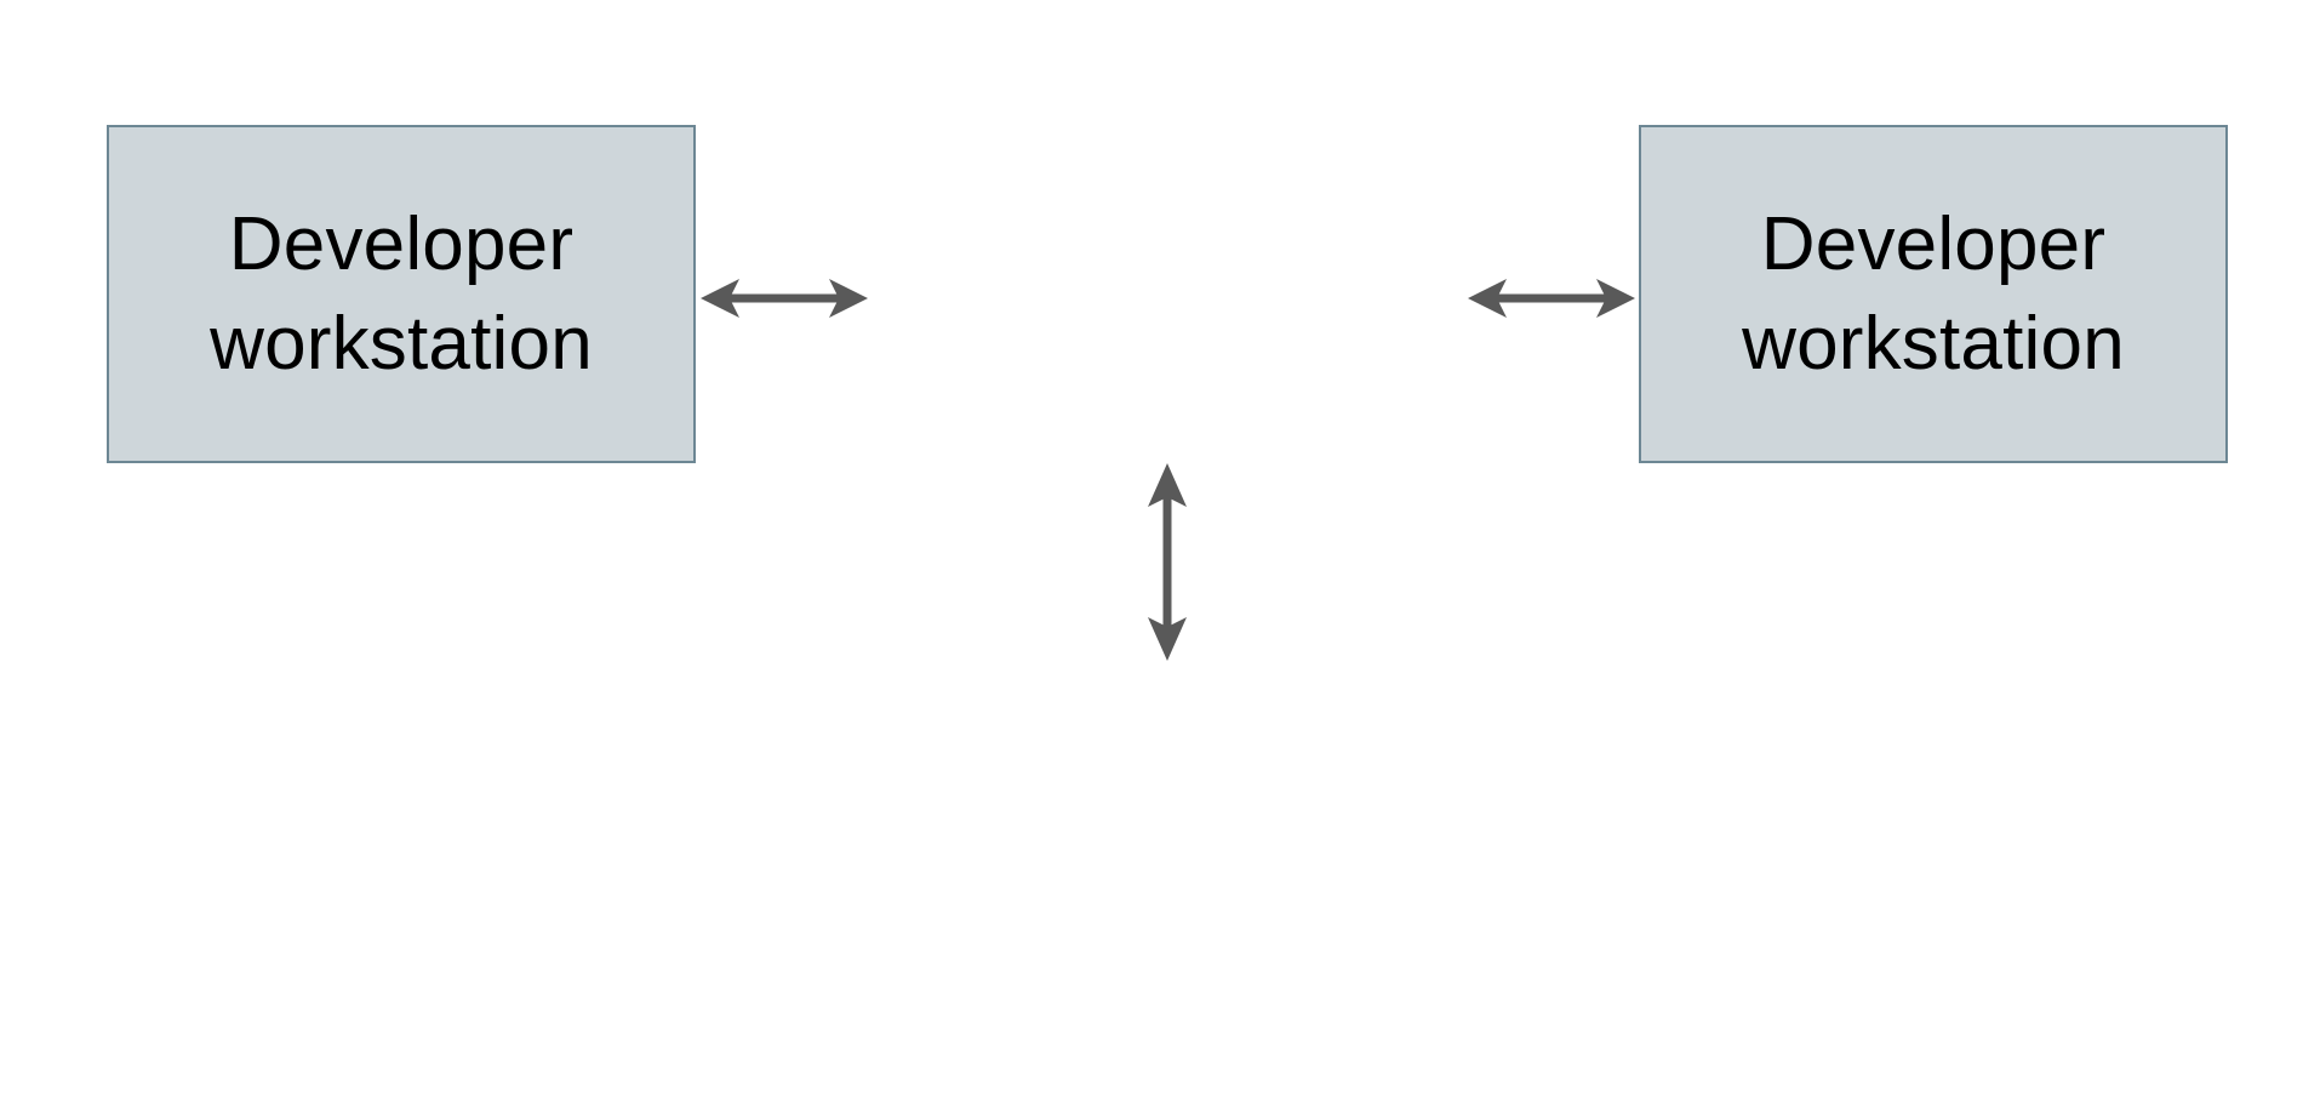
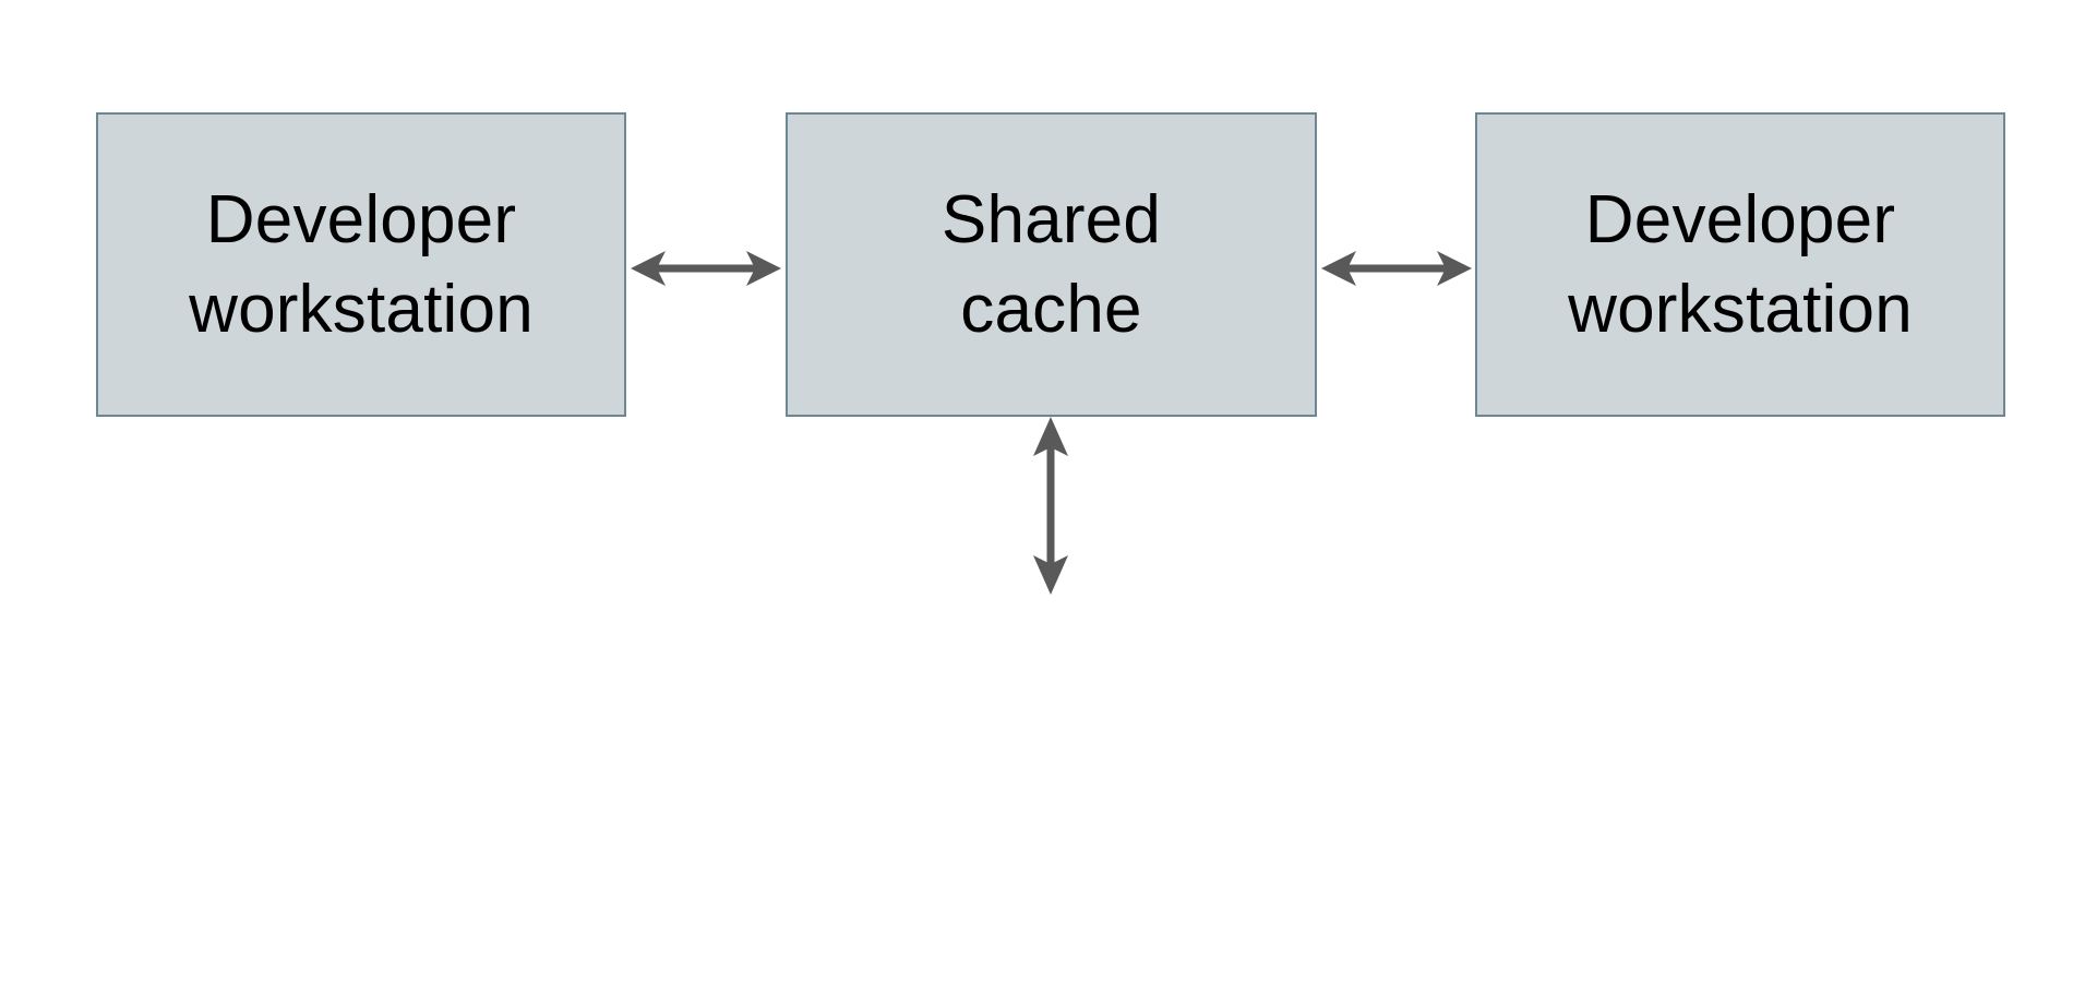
  Developer
  workstation
+ Shared
+ cache
  Developer
  workstation
